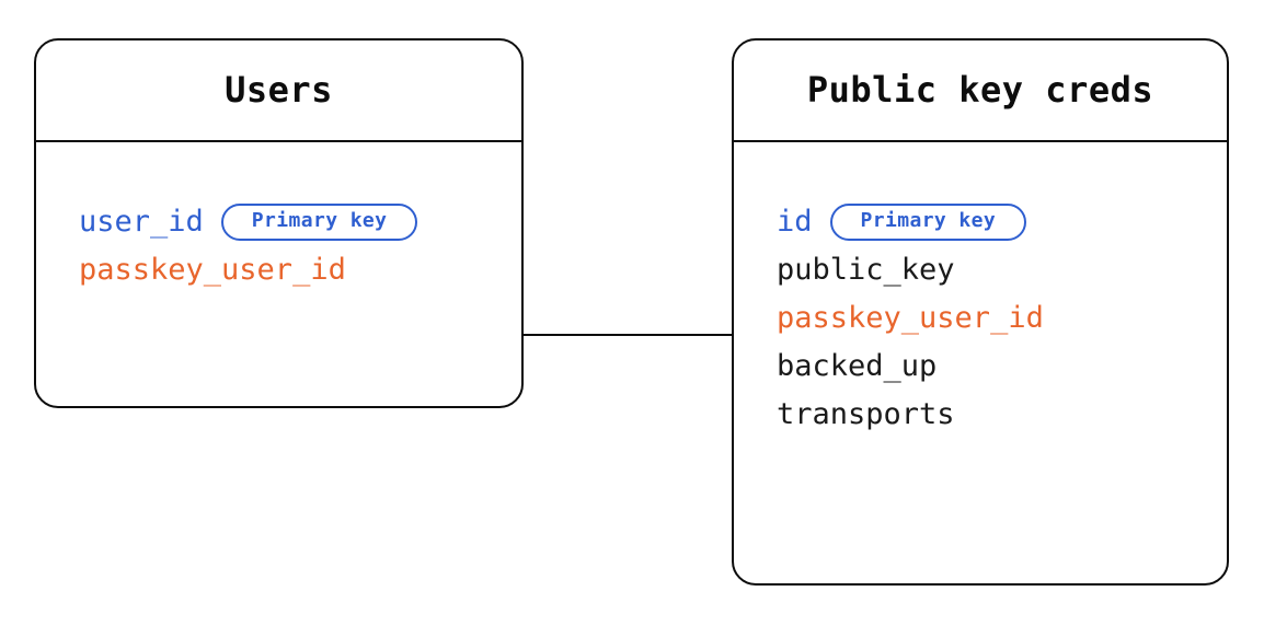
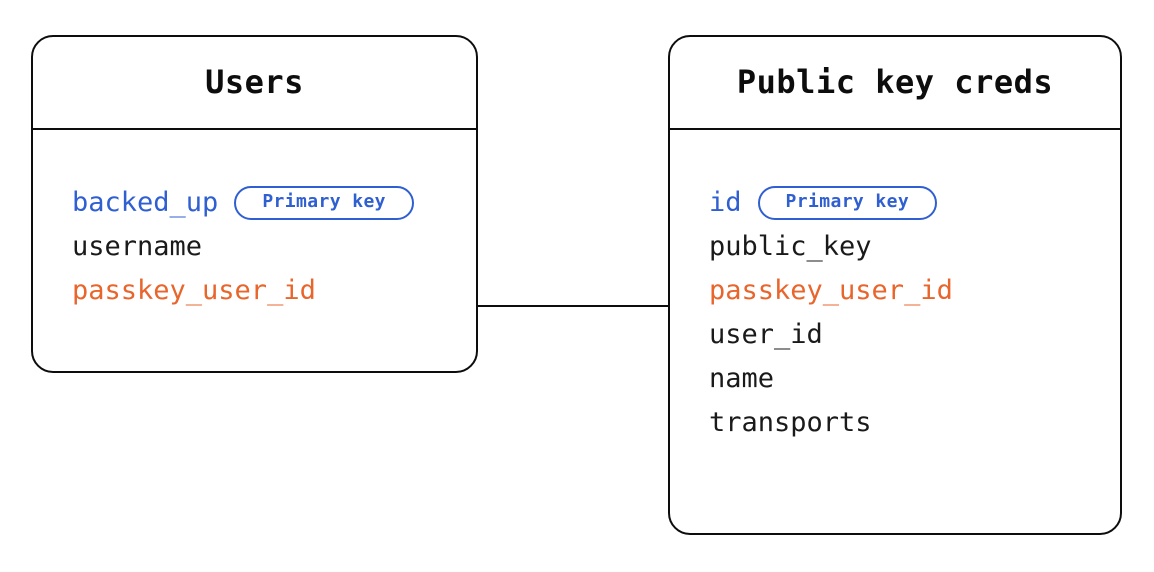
  Users
- user_id
+ backed_up
  Primary key
+ username
  passkey_user_id
  Public key creds
  id
  Primary key
  public_key
  passkey_user_id
- backed_up
+ user_id
+ name
  transports
